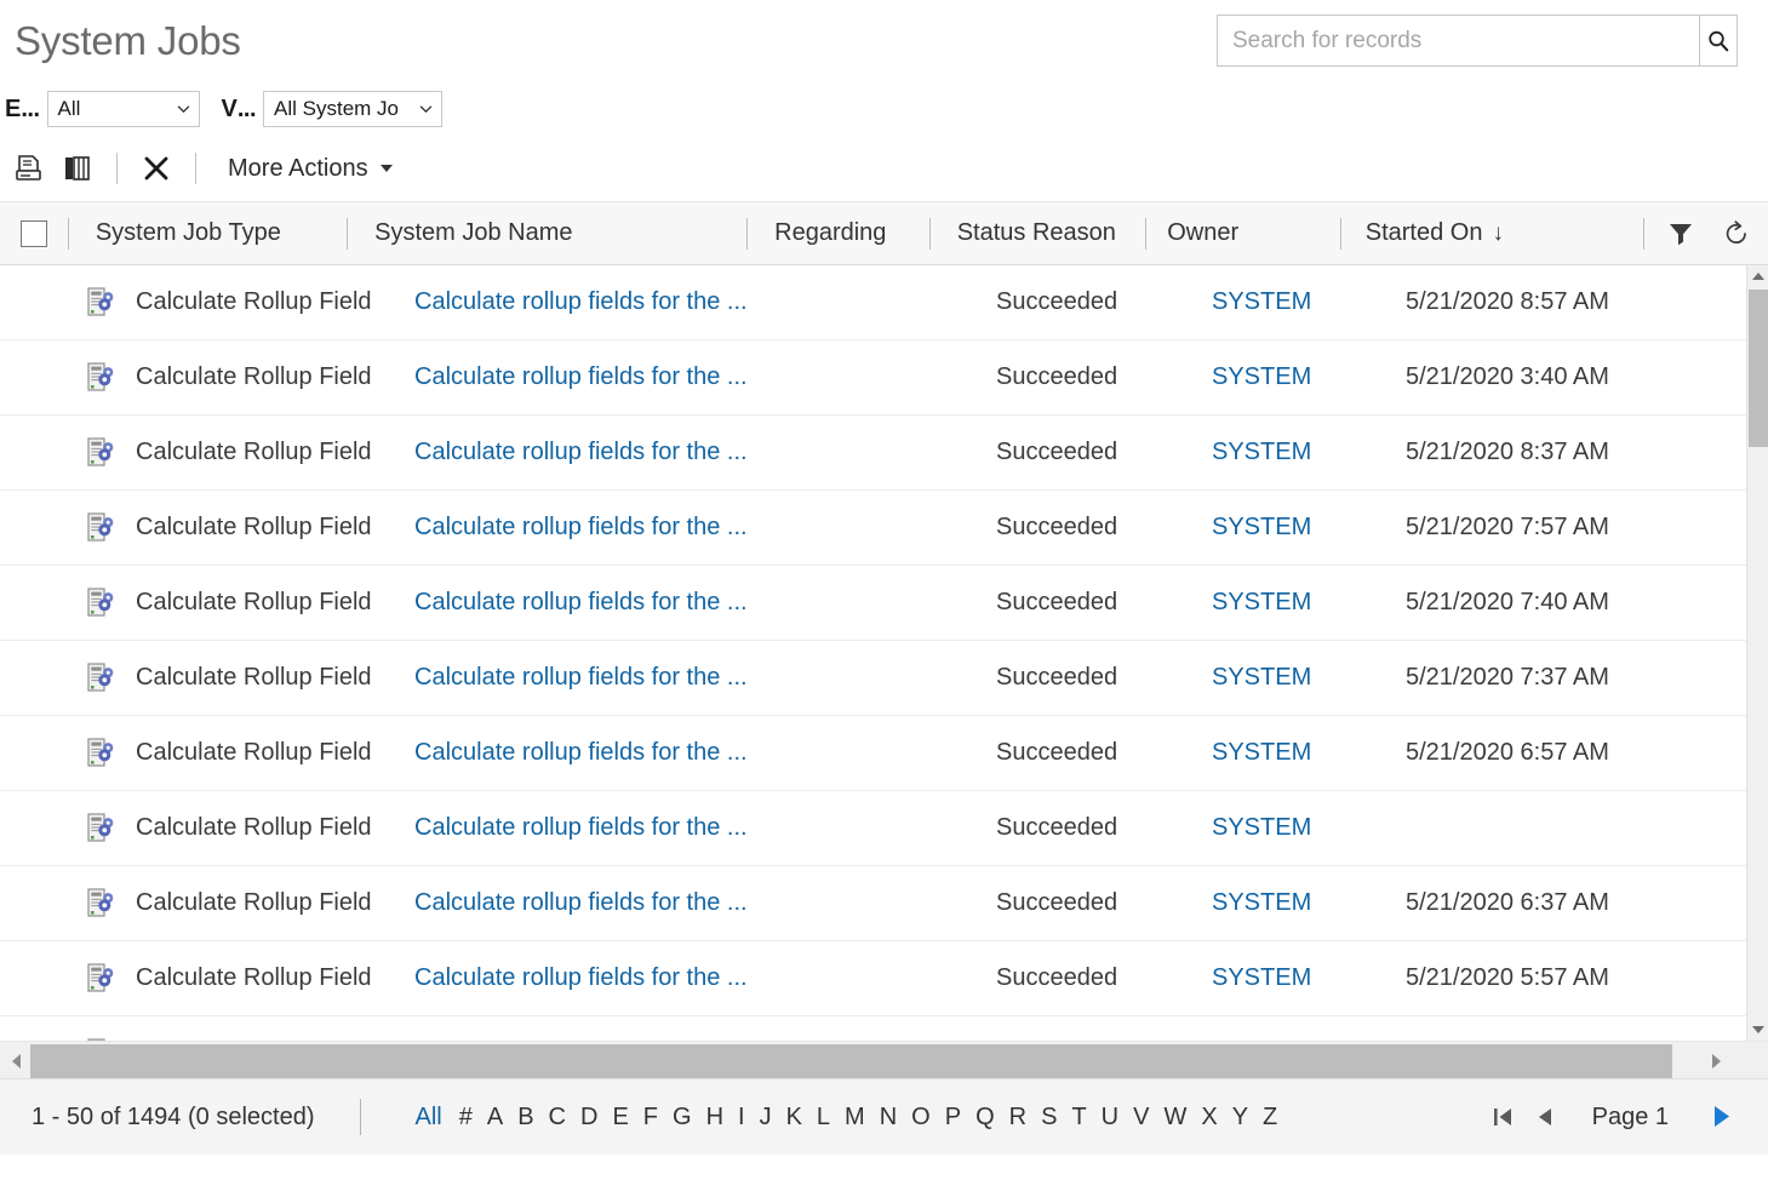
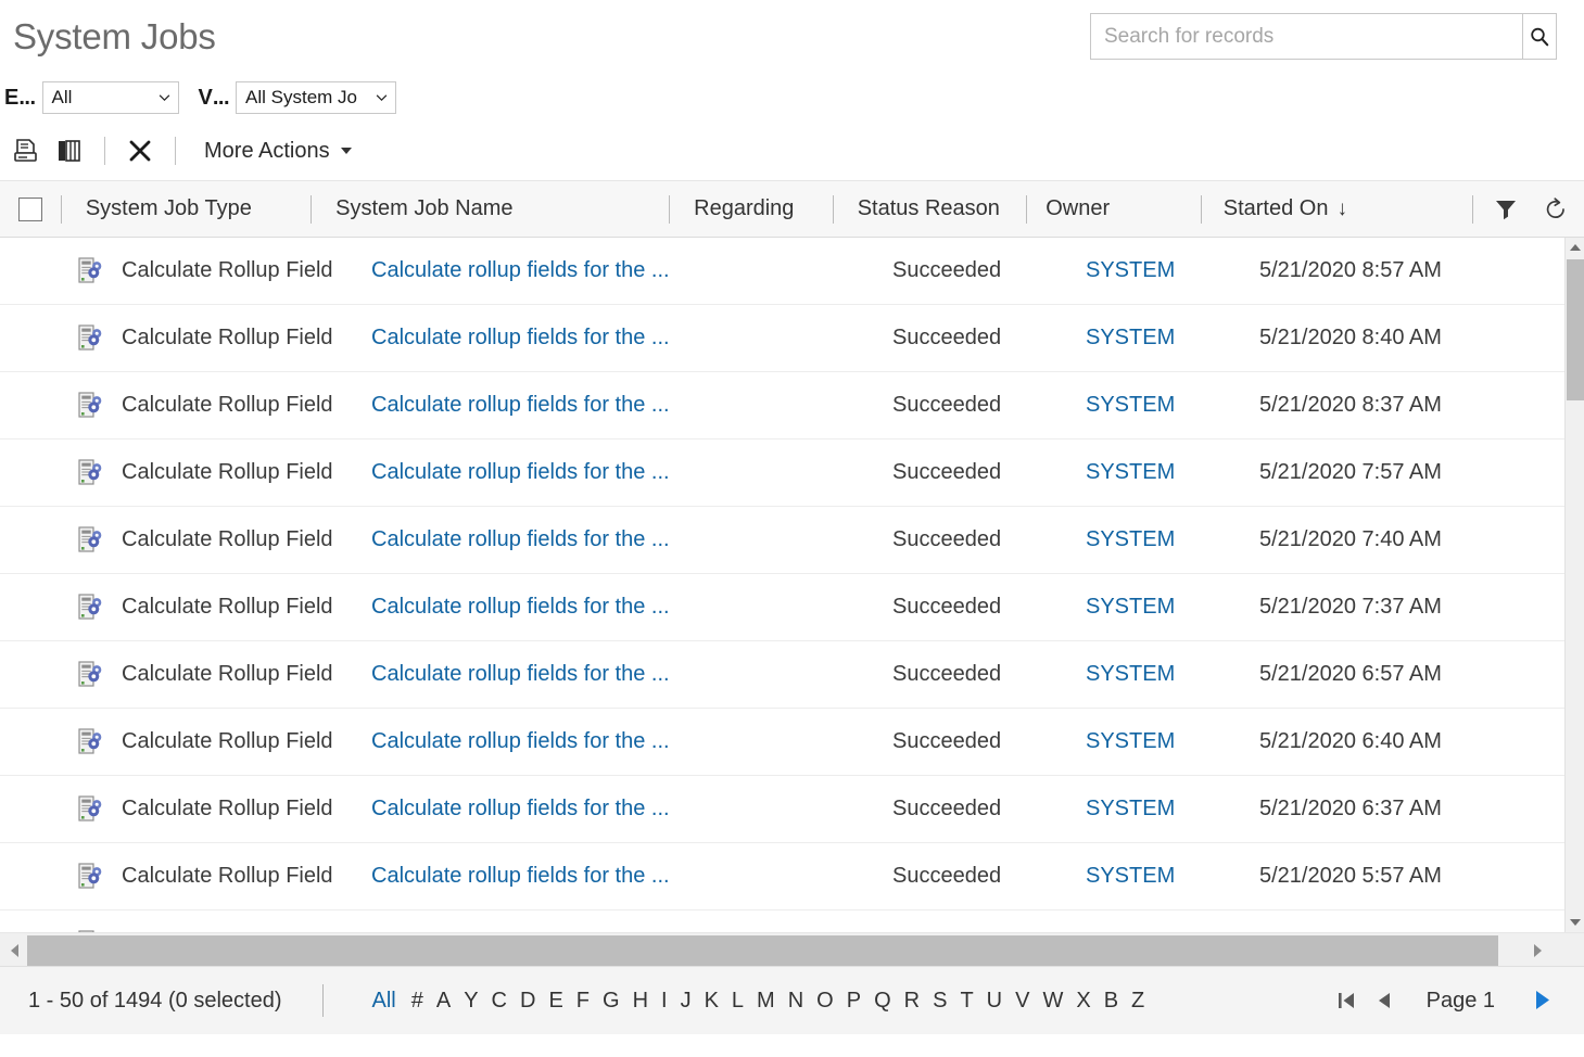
  System Jobs
  Search for records
  E
  ...
  All
  V
  ...
  All System Jo
  More Actions
  System Job Type
  System Job Name
  Regarding
  Status Reason
  Owner
  Started On
  ↓
  Calculate Rollup Field
  Calculate rollup fields for the ...
  Succeeded
  SYSTEM
  5/21/2020 8:57 AM
  Calculate Rollup Field
  Calculate rollup fields for the ...
  Succeeded
  SYSTEM
- 5/21/2020 3:40 AM
+ 5/21/2020 8:40 AM
  Calculate Rollup Field
  Calculate rollup fields for the ...
  Succeeded
  SYSTEM
  5/21/2020 8:37 AM
  Calculate Rollup Field
  Calculate rollup fields for the ...
  Succeeded
  SYSTEM
  5/21/2020 7:57 AM
  Calculate Rollup Field
  Calculate rollup fields for the ...
  Succeeded
  SYSTEM
  5/21/2020 7:40 AM
  Calculate Rollup Field
  Calculate rollup fields for the ...
  Succeeded
  SYSTEM
  5/21/2020 7:37 AM
  Calculate Rollup Field
  Calculate rollup fields for the ...
  Succeeded
  SYSTEM
  5/21/2020 6:57 AM
  Calculate Rollup Field
  Calculate rollup fields for the ...
  Succeeded
  SYSTEM
+ 5/21/2020 6:40 AM
  Calculate Rollup Field
  Calculate rollup fields for the ...
  Succeeded
  SYSTEM
  5/21/2020 6:37 AM
  Calculate Rollup Field
  Calculate rollup fields for the ...
  Succeeded
  SYSTEM
  5/21/2020 5:57 AM
  1 - 50 of 1494 (0 selected)
  All
  #
  A
- B
+ Y
  C
  D
  E
  F
  G
  H
  I
  J
  K
  L
  M
  N
  O
  P
  Q
  R
  S
  T
  U
  V
  W
  X
- Y
+ B
  Z
  Page 1
